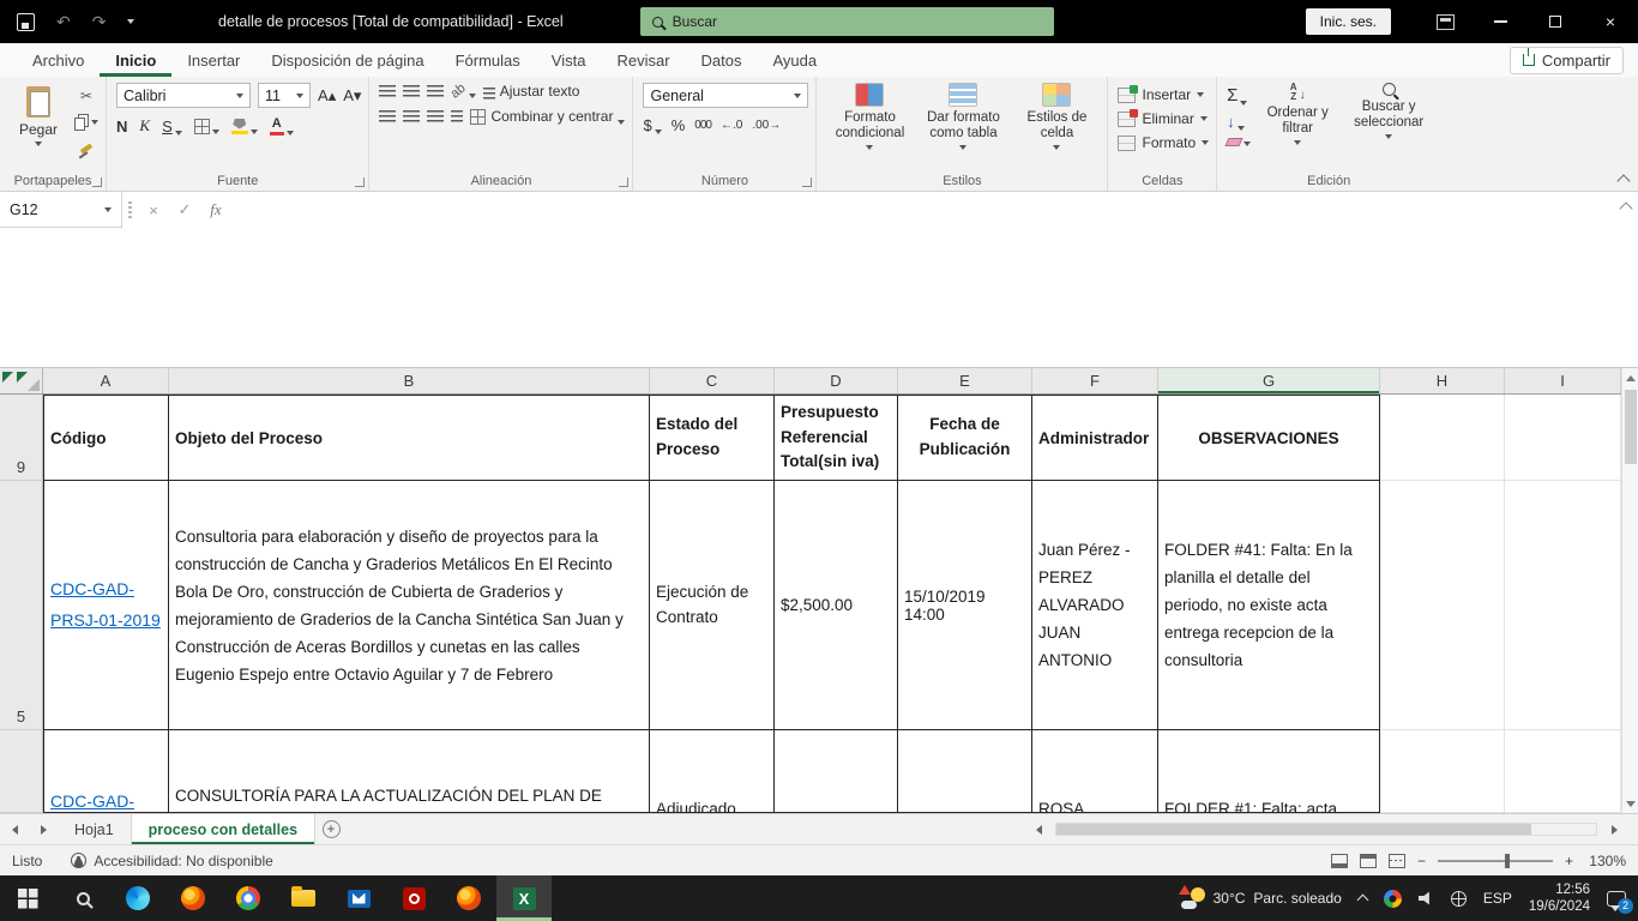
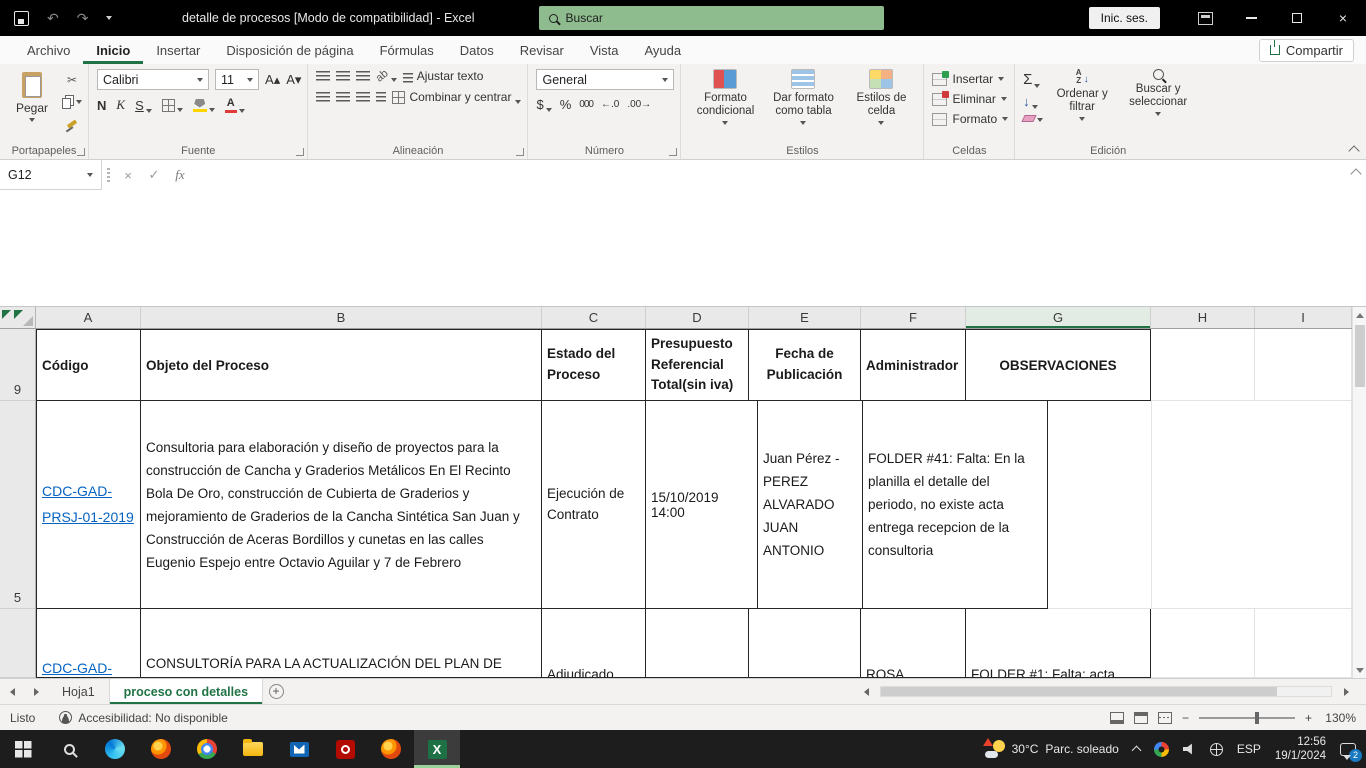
  ↶
  ↷
- detalle de procesos [Total de compatibilidad] - Excel
+ detalle de procesos [Modo de compatibilidad] - Excel
  Buscar
  Inic. ses.
  ×
  Archivo
  Inicio
  Insertar
  Disposición de página
  Fórmulas
- Vista
+ Datos
  Revisar
- Datos
+ Vista
  Ayuda
  Compartir
  Pegar
  ✂
  Portapapeles
  Calibri
  11
  A▴
  A▾
  N
  K
  S
  A
  Fuente
  Ajustar texto
  Combinar y centrar
  Alineación
  General
  $
  %
  000
  ←.0
  .00→
  Número
  Formato condicional
  Dar formato como tabla
  Estilos de celda
  Estilos
  Insertar
  Eliminar
  Formato
  Celdas
  Σ
  ↓
  A
  Z
  ↓
  Ordenar y filtrar
  Buscar y seleccionar
  Edición
  G12
  ×
  ✓
  fx
  A
  B
  C
  D
  E
  F
  G
  H
  I
  9
  Código
  Objeto del Proceso
  Estado del Proceso
  Presupuesto Referencial Total(sin iva)
  Fecha de Publicación
  Administrador
  OBSERVACIONES
  5
  CDC-GAD-PRSJ-01-2019
  Consultoria para elaboración y diseño de proyectos para la construcción de Cancha y Graderios Metálicos En El Recinto Bola De Oro, construcción de Cubierta de Graderios y mejoramiento de Graderios de la Cancha Sintética San Juan y Construcción de Aceras Bordillos y cunetas en las calles Eugenio Espejo entre Octavio Aguilar y 7 de Febrero
  Ejecución de Contrato
- $2,500.00
  15/10/2019 14:00
  Juan Pérez - PEREZ ALVARADO JUAN ANTONIO
  FOLDER #41: Falta: En la planilla el detalle del periodo, no existe acta entrega recepcion de la consultoria
  CDC-GAD-
  CONSULTORÍA PARA LA ACTUALIZACIÓN DEL PLAN DE
  Adjudicado
  ROSA
  FOLDER #1: Falta: acta
  Hoja1
  proceso con detalles
  +
  Listo
  Accesibilidad: No disponible
  −
  +
  130%
  X
  30°C
  Parc. soleado
  ESP
  12:56
- 19/6/2024
+ 19/1/2024
  2
